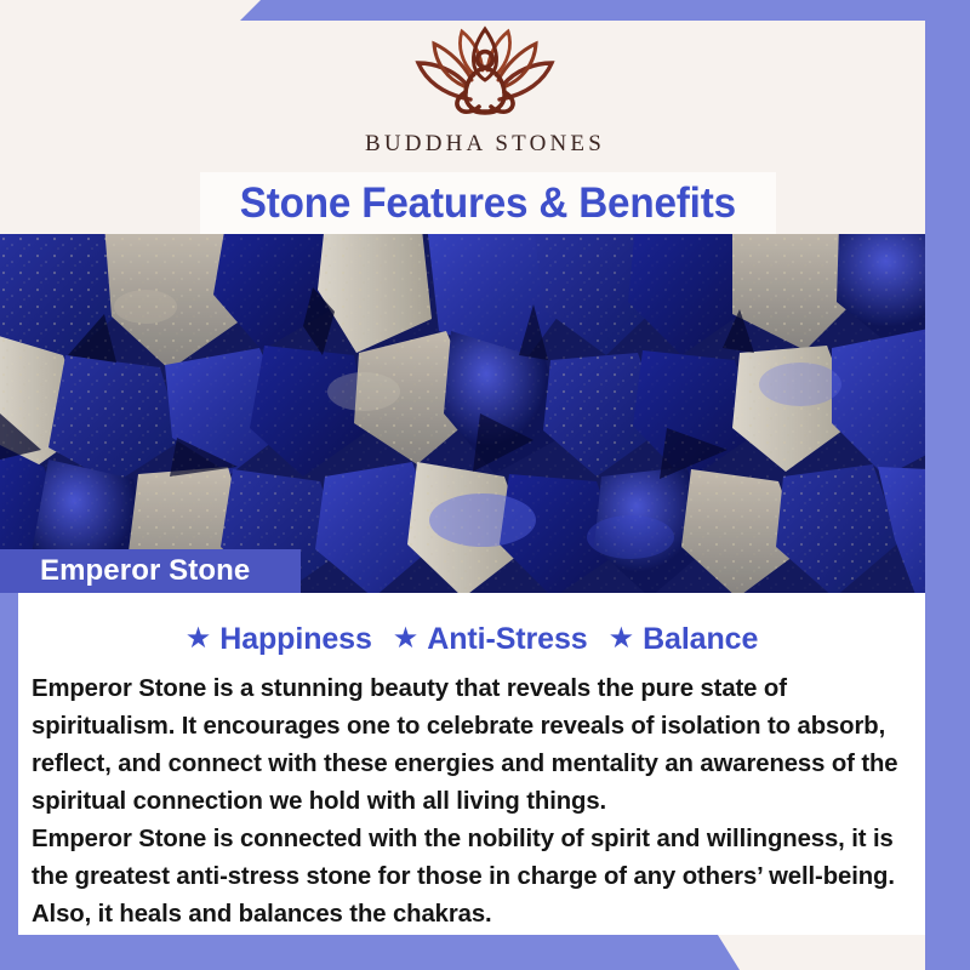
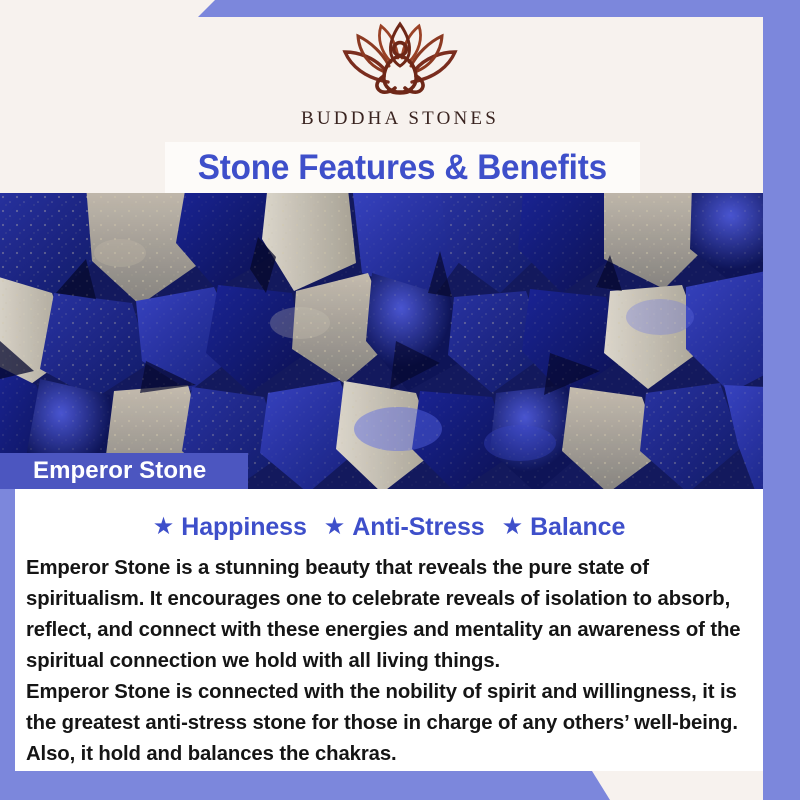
  BUDDHA STONES
  Stone Features & Benefits
  Emperor Stone
  ★
  Happiness
  ★
  Anti-Stress
  ★
  Balance
  Emperor Stone is a stunning beauty that reveals the pure state of spiritualism. It encourages one to celebrate reveals of isolation to absorb, reflect, and connect with these energies and mentality an awareness of the spiritual connection we hold with all living things.
- Emperor Stone is connected with the nobility of spirit and willingness, it is the greatest anti-stress stone for those in charge of any others’ well-being. Also, it heals and balances the chakras.
+ Emperor Stone is connected with the nobility of spirit and willingness, it is the greatest anti-stress stone for those in charge of any others’ well-being. Also, it hold and balances the chakras.
